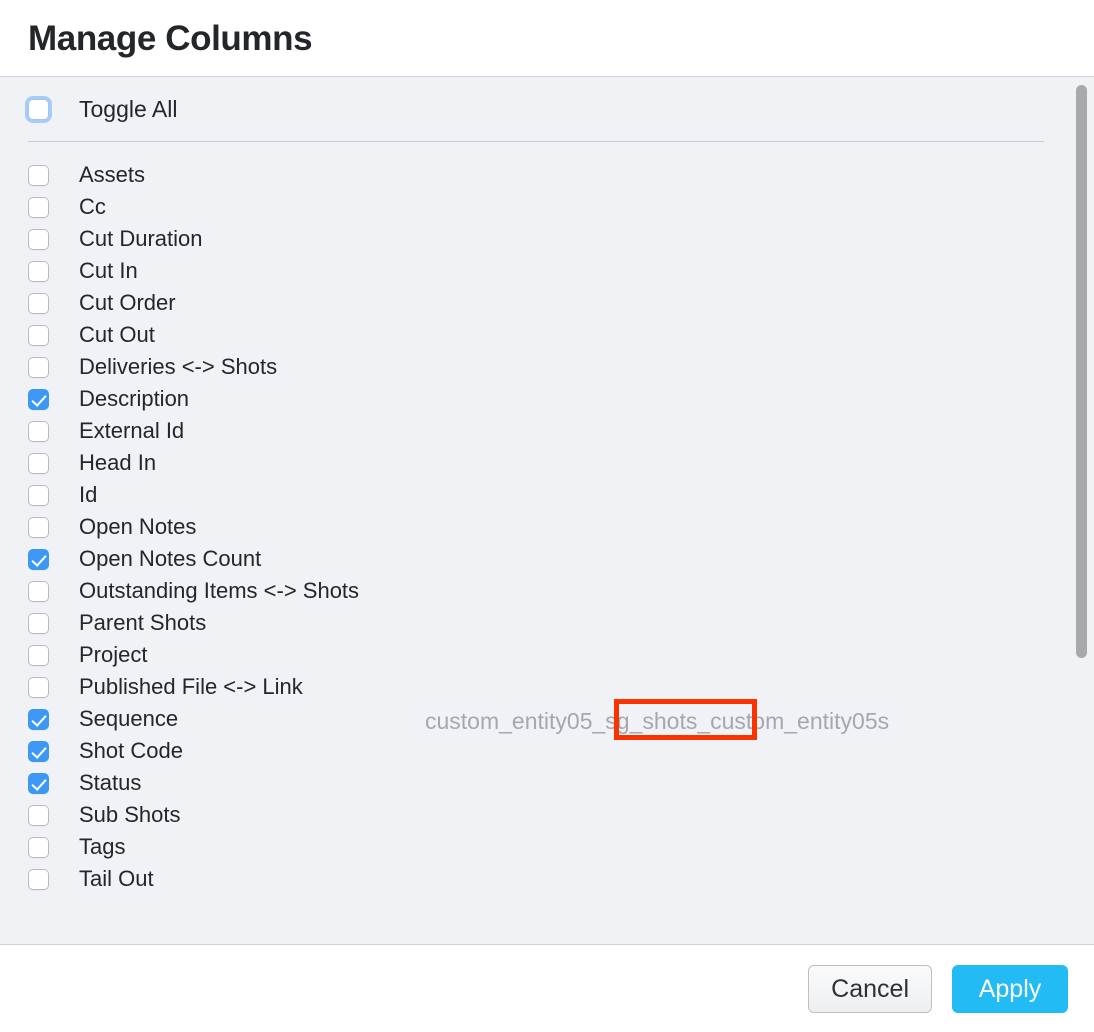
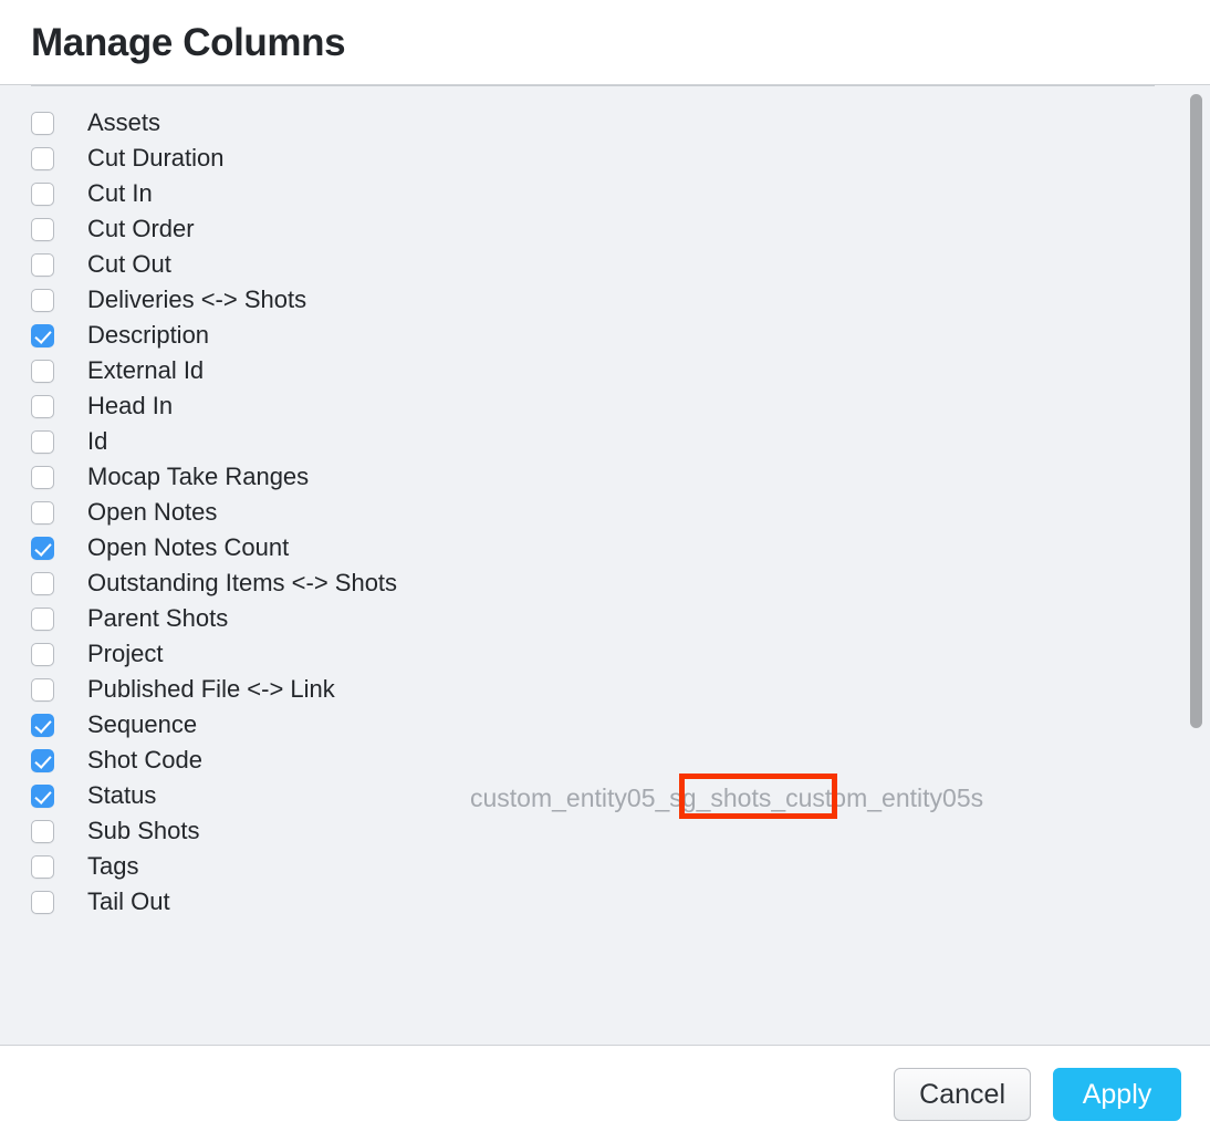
  Manage Columns
- Toggle All
  Assets
- Cc
  Cut Duration
  Cut In
  Cut Order
  Cut Out
  Deliveries <-> Shots
  Description
  External Id
  Head In
  Id
+ Mocap Take Ranges
  Open Notes
  Open Notes Count
  Outstanding Items <-> Shots
  Parent Shots
  Project
  Published File <-> Link
  Sequence
  Shot Code
  Status
  Sub Shots
  Tags
  Tail Out
  custom_entity05_sg_shots_custom_entity05s
  Cancel
  Apply
